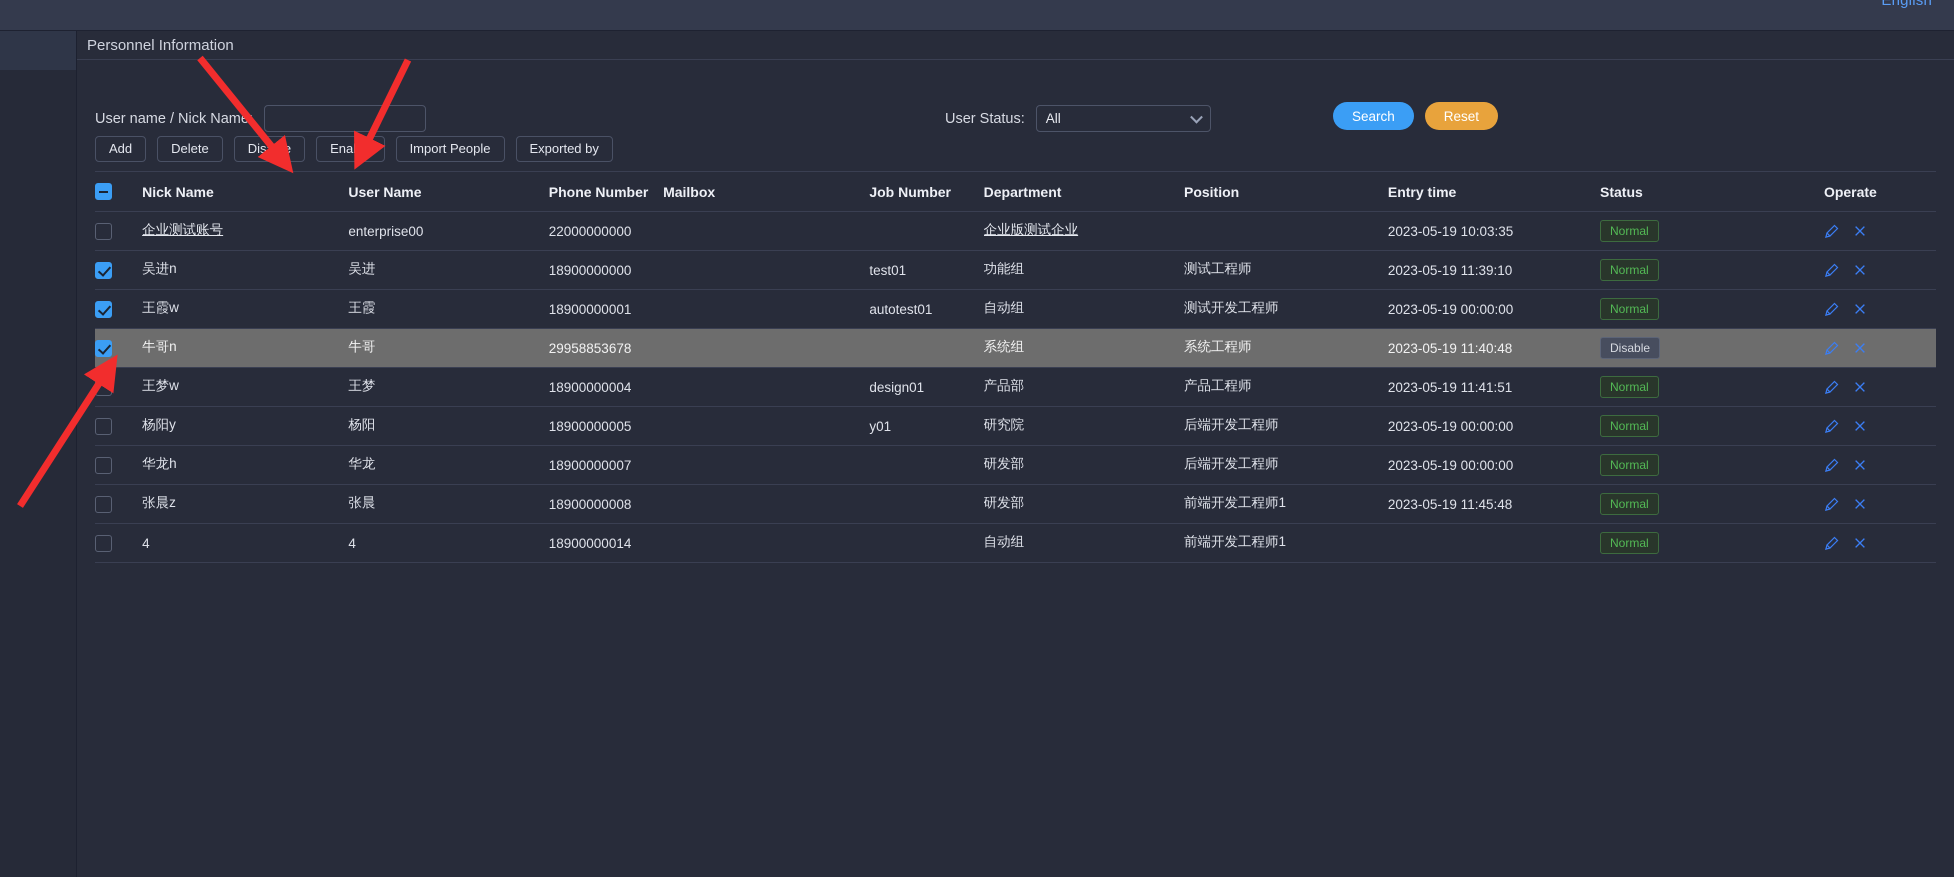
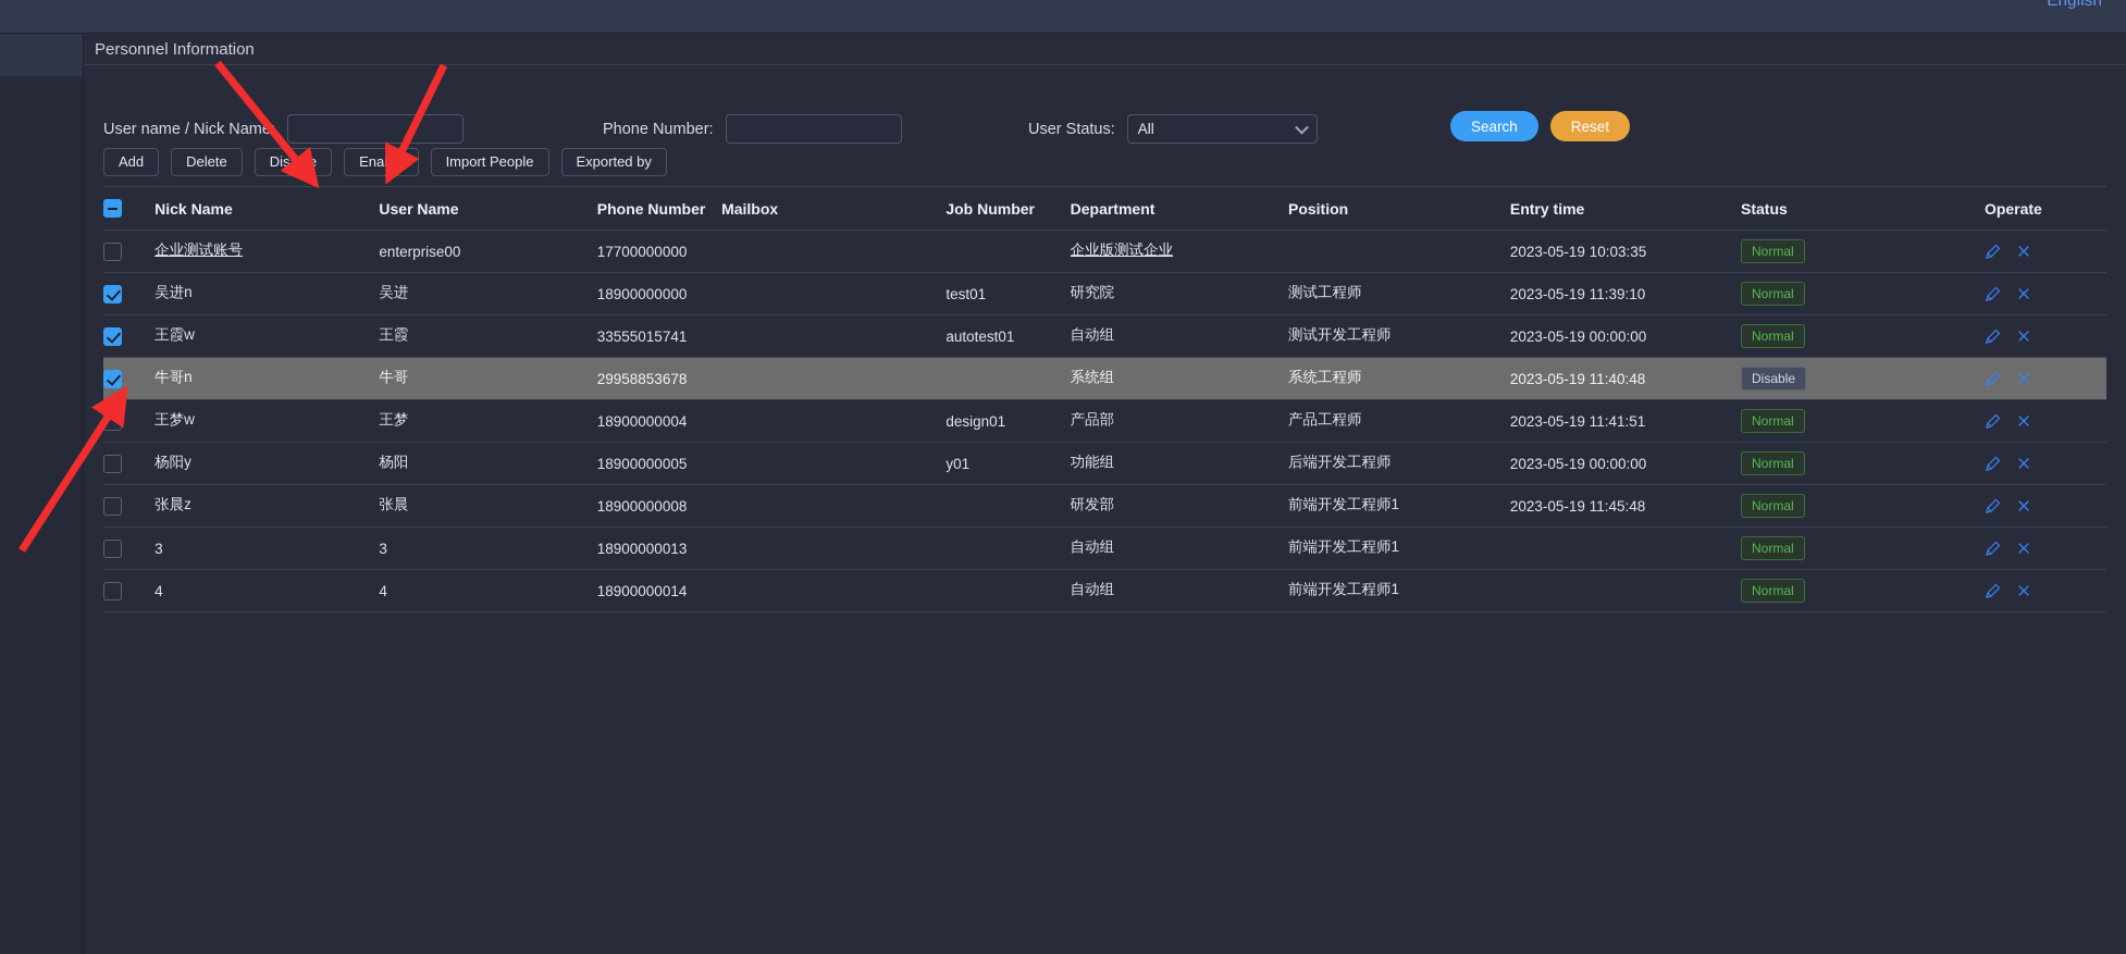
  English
  Personnel Information
  User name / Nick Nam
+ Phone Number:
  User Status:
  All
  Search
  Reset
  Add
  Delete
  Disle
  Import People
  Exported by
  	Nick Name	User Name	Phone Number	Mailbox	Job Number	Department	Position	Entry time	Status	Operate
- 	企业测试账号	enterprise00	22000000000			企业版测试企业		2023-05-19 10:03:35	Normal
+ 	企业测试账号	enterprise00	17700000000			企业版测试企业		2023-05-19 10:03:35	Normal
- 	吴进n	吴进	18900000000		test01	功能组	测试工程师	2023-05-19 11:39:10	Normal
+ 	吴进n	吴进	18900000000		test01	研究院	测试工程师	2023-05-19 11:39:10	Normal
- 	王霞w	王霞	18900000001		autotest01	自动组	测试开发工程师	2023-05-19 00:00:00	Normal
+ 	王霞w	王霞	33555015741		autotest01	自动组	测试开发工程师	2023-05-19 00:00:00	Normal
  	牛哥n	牛哥	29958853678			系统组	系统工程师	2023-05-19 11:40:48	Disable
  	王梦w	王梦	18900000004		design01	产品部	产品工程师	2023-05-19 11:41:51	Normal
- 	杨阳y	杨阳	18900000005		y01	研究院	后端开发工程师	2023-05-19 00:00:00	Normal
+ 	杨阳y	杨阳	18900000005		y01	功能组	后端开发工程师	2023-05-19 00:00:00	Normal
- 	华龙h	华龙	18900000007			研发部	后端开发工程师	2023-05-19 00:00:00	Normal
  	张晨z	张晨	18900000008			研发部	前端开发工程师1	2023-05-19 11:45:48	Normal
+ 	3	3	18900000013			自动组	前端开发工程师1		Normal
  	4	4	18900000014			自动组	前端开发工程师1		Normal
